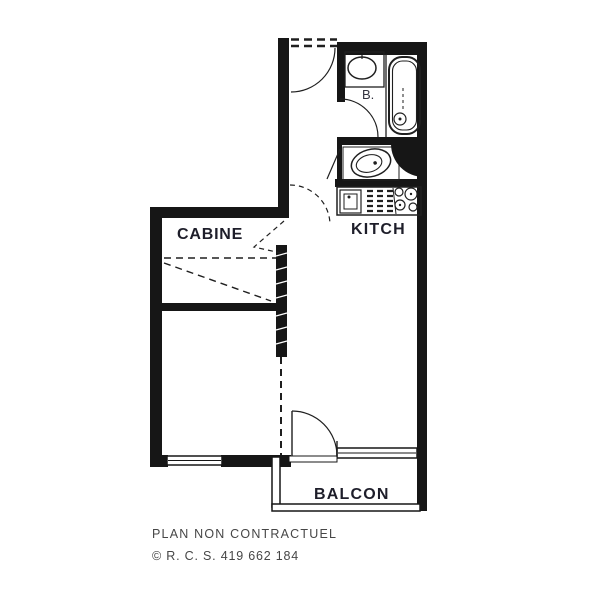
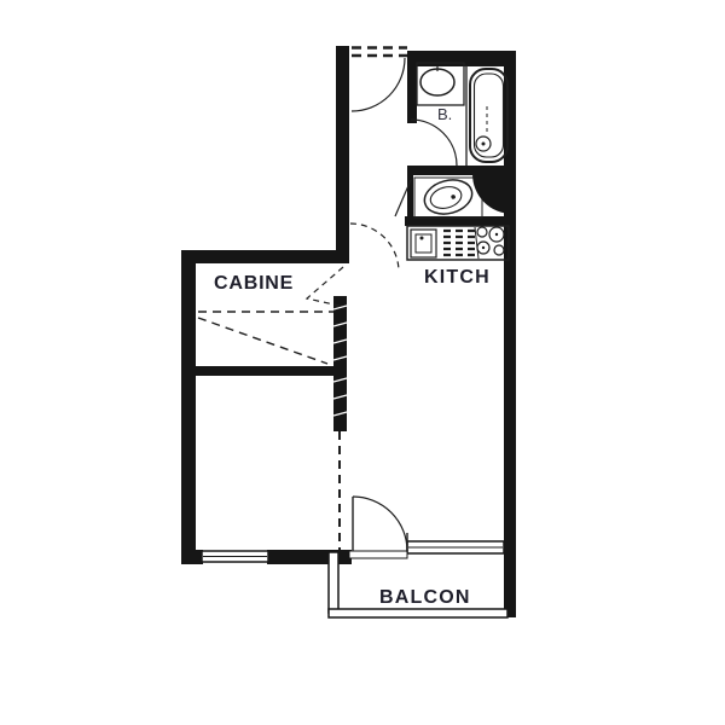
  CABINE
  KITCH
  BALCON
  B.
- PLAN NON CONTRACTUEL
- © R. C. S. 419 662 184
